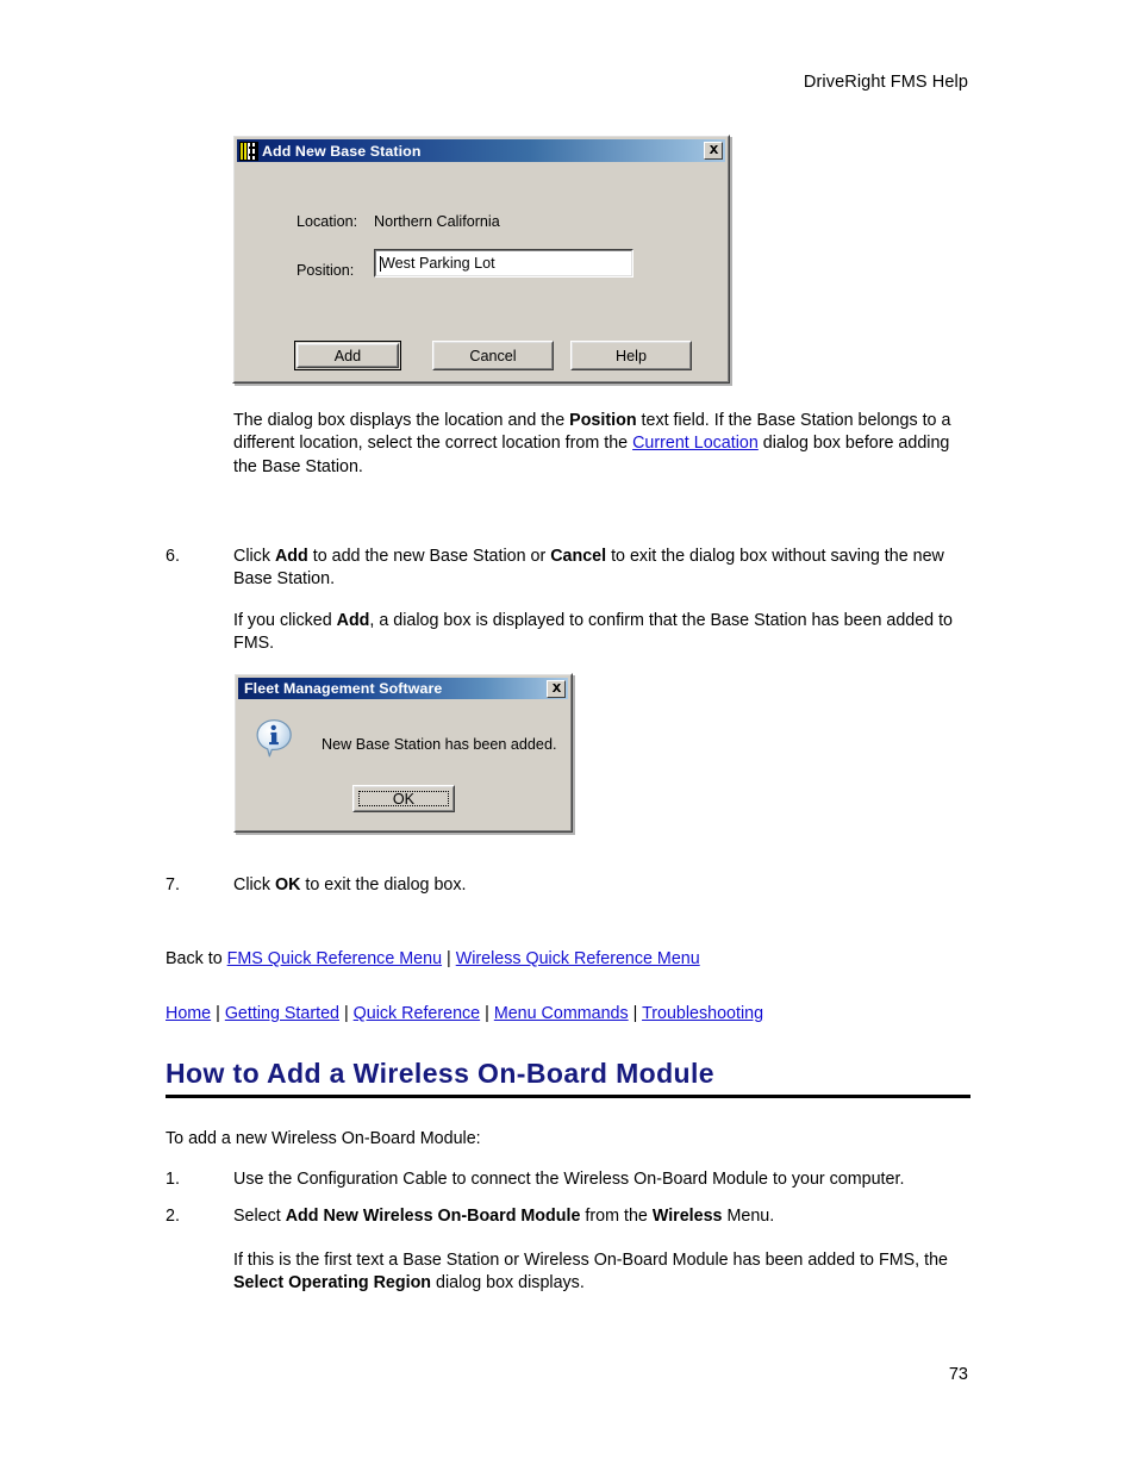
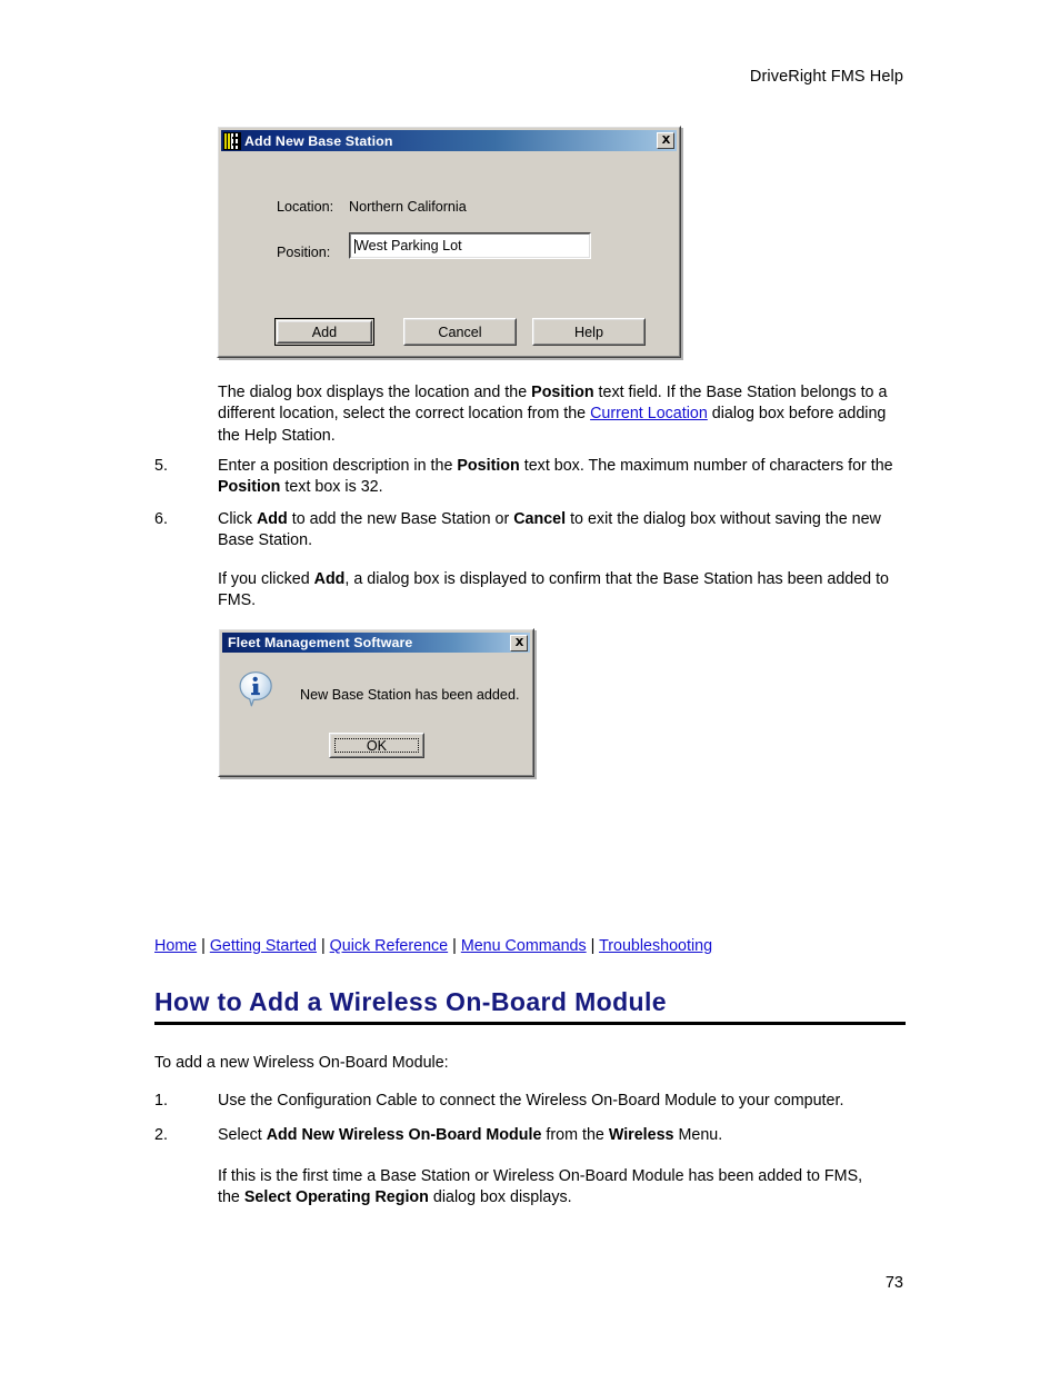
  DriveRight FMS Help
  Add New Base Station
  Location:
  Northern California
  Position:
  West Parking Lot
  Add
  Cancel
  Help
- The dialog box displays the location and the Position text field. If the Base Station belongs to a different location, select the correct location from the Current Location dialog box before adding the Base Station.
+ The dialog box displays the location and the Position text field. If the Base Station belongs to a different location, select the correct location from the Current Location dialog box before adding the Help Station.
+ 5.
+ Enter a position description in the Position text box. The maximum number of characters for the Position text box is 32.
  6.
  Click Add to add the new Base Station or Cancel to exit the dialog box without saving the new Base Station.
  If you clicked Add, a dialog box is displayed to confirm that the Base Station has been added to FMS.
  Fleet Management Software
  New Base Station has been added.
  OK
- 7.
- Click OK to exit the dialog box.
- Back to FMS Quick Reference Menu | Wireless Quick Reference Menu
  Home | Getting Started | Quick Reference | Menu Commands | Troubleshooting
  How to Add a Wireless On-Board Module
  To add a new Wireless On-Board Module:
  1.
  Use the Configuration Cable to connect the Wireless On-Board Module to your computer.
  2.
  Select Add New Wireless On-Board Module from the Wireless Menu.
- If this is the first text a Base Station or Wireless On-Board Module has been added to FMS, the Select Operating Region dialog box displays.
+ If this is the first time a Base Station or Wireless On-Board Module has been added to FMS, the Select Operating Region dialog box displays.
  73
